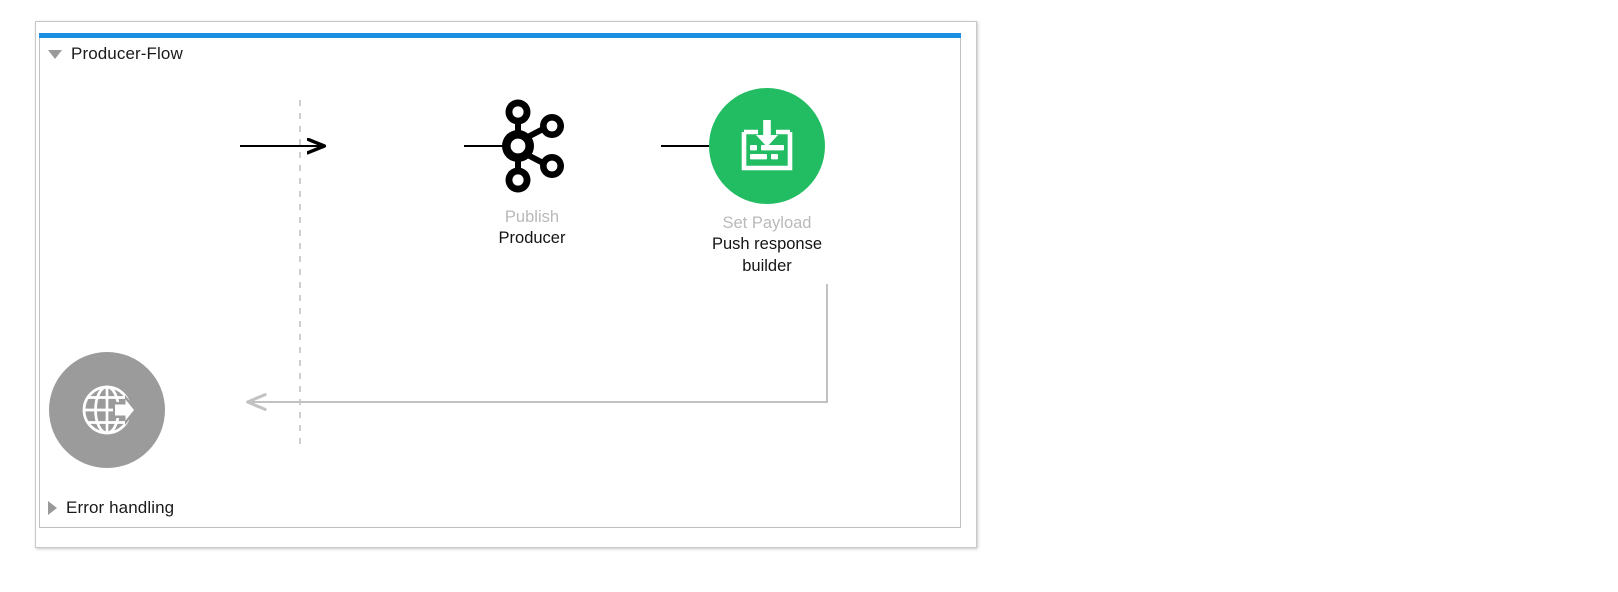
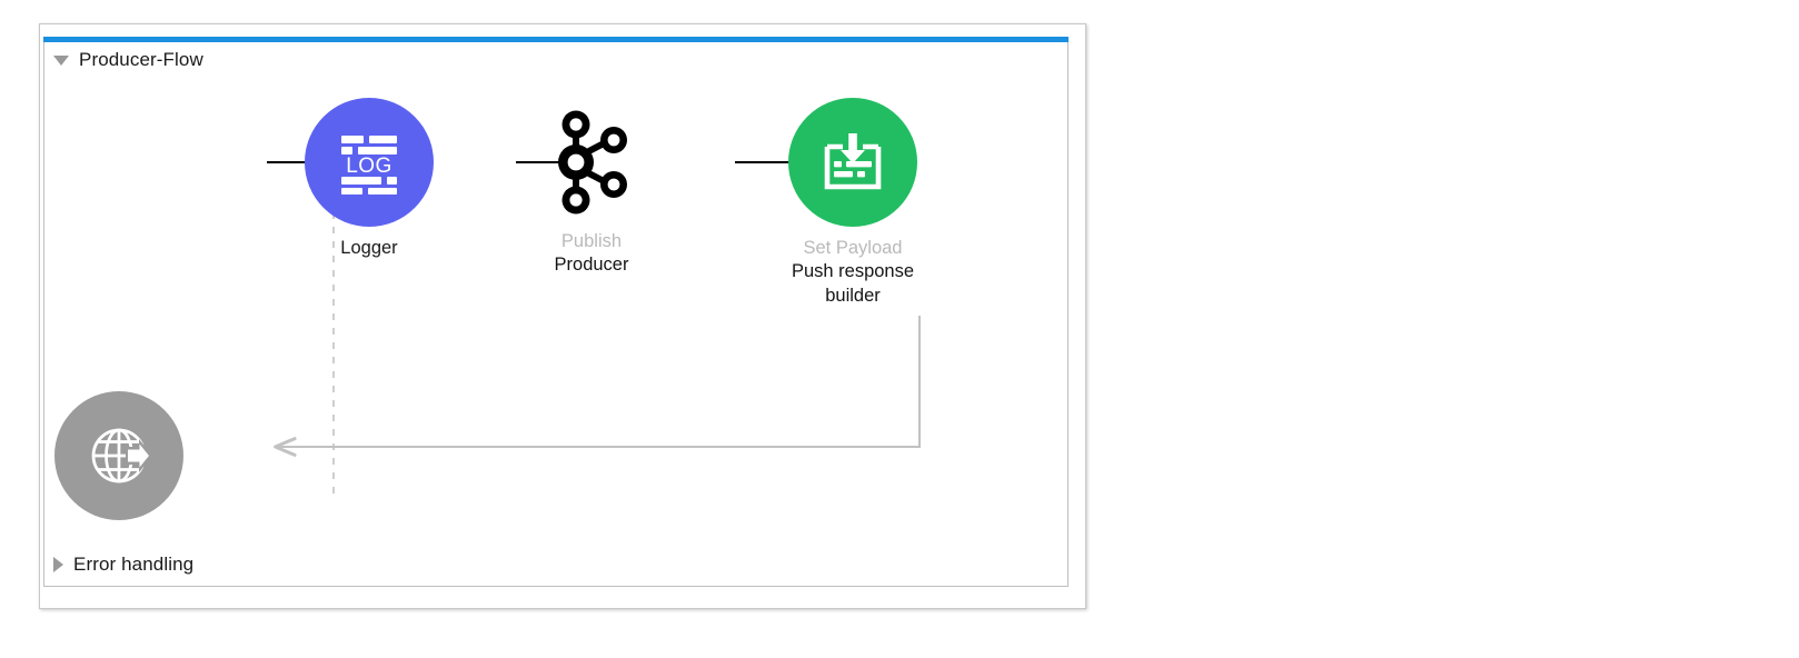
  Producer-Flow
+ LOG
+ Logger
  Publish
  Producer
  Set Payload
  Push response
  builder
  Error handling
